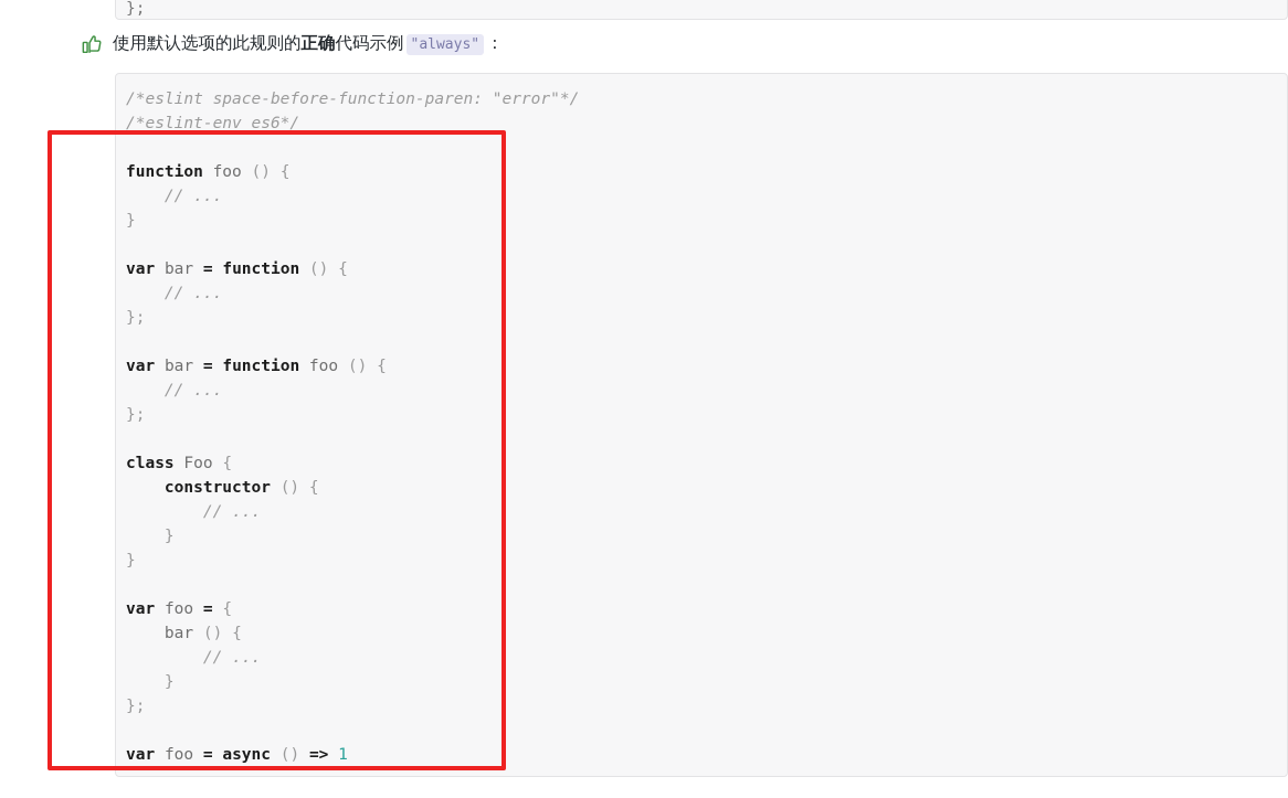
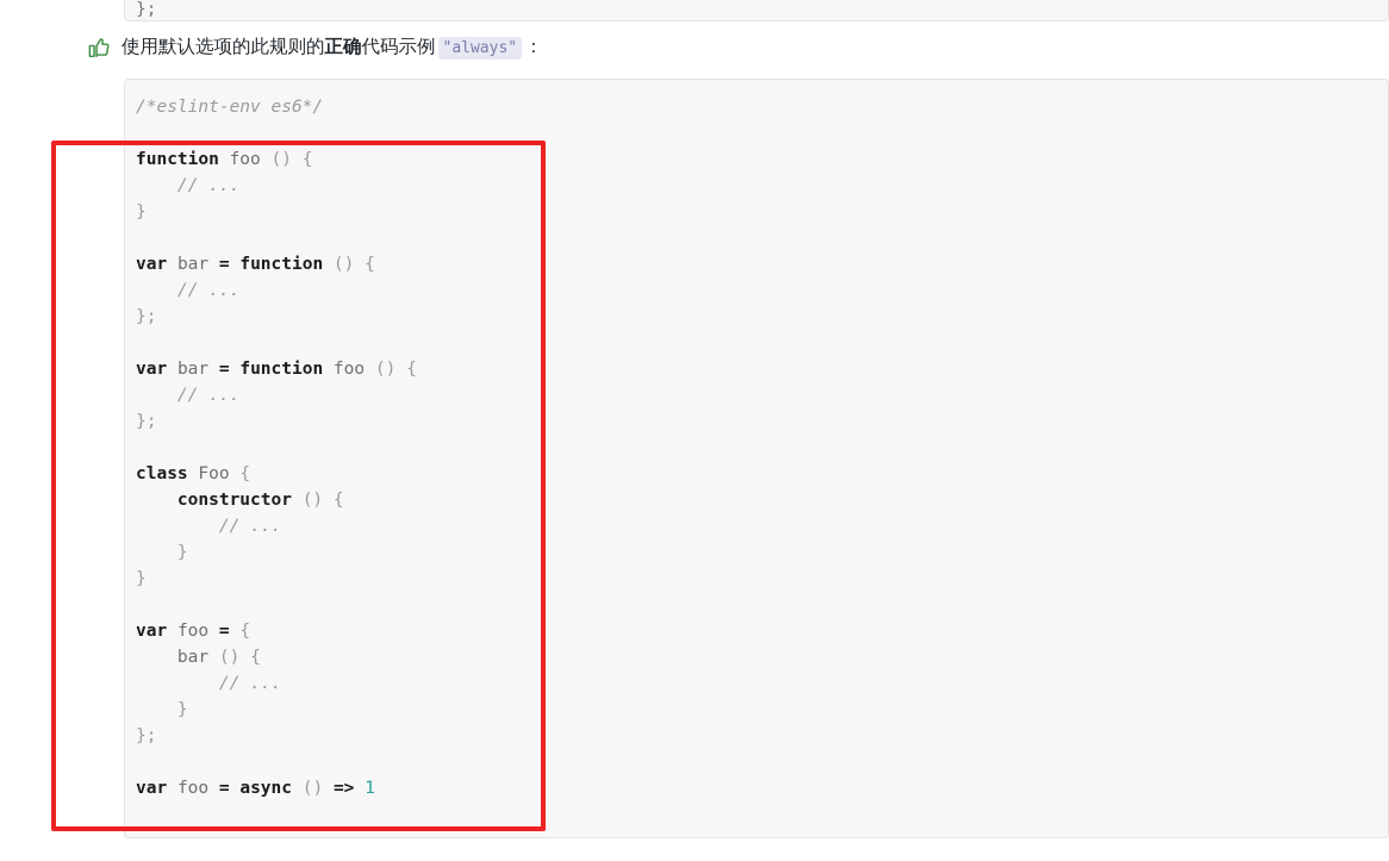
  };
  使用默认选项的此规则的正确代码示例 "always" ：
- /*eslint space-before-function-paren: "error"*/
  /*eslint-env es6*/
  function foo () {
  // ...
  }
  var bar = function () {
  // ...
  };
  var bar = function foo () {
  // ...
  };
  class Foo {
  constructor () {
  // ...
  }
  }
  var foo = {
  bar () {
  // ...
  }
  };
  var foo = async () => 1
